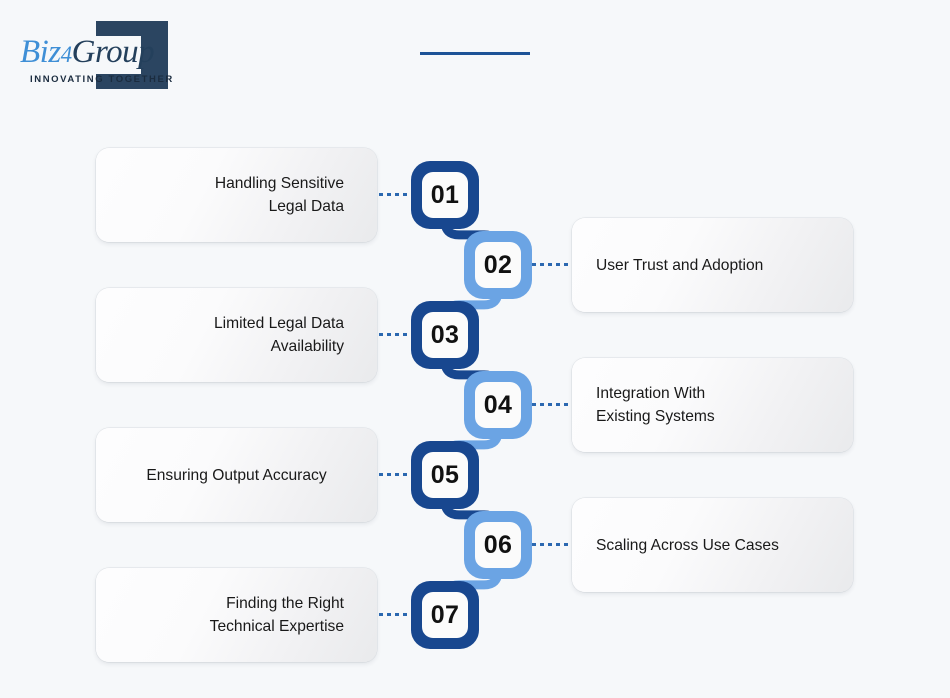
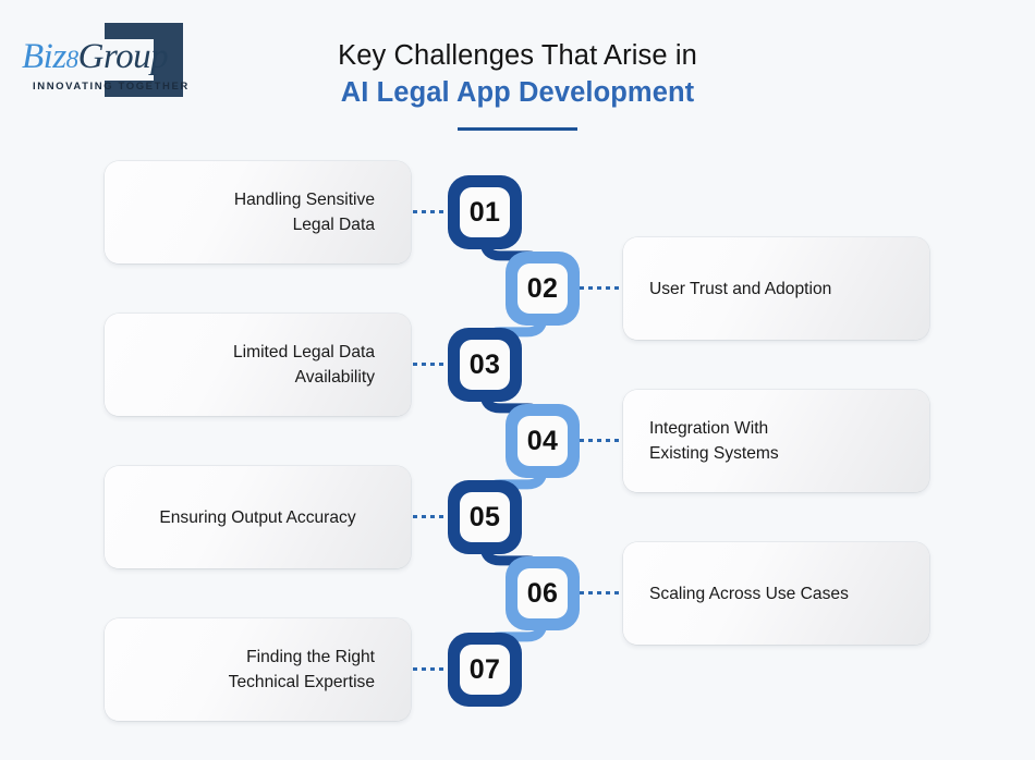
- Biz4Group
+ Biz8Group
  INNOVATING TOGETHER
+ Key Challenges That Arise in
+ AI Legal App Development
  Handling Sensitive
  Legal Data
  01
  User Trust and Adoption
  02
  Limited Legal Data
  Availability
  03
  Integration With
  Existing Systems
  04
  Ensuring Output Accuracy
  05
  Scaling Across Use Cases
  06
  Finding the Right
  Technical Expertise
  07
